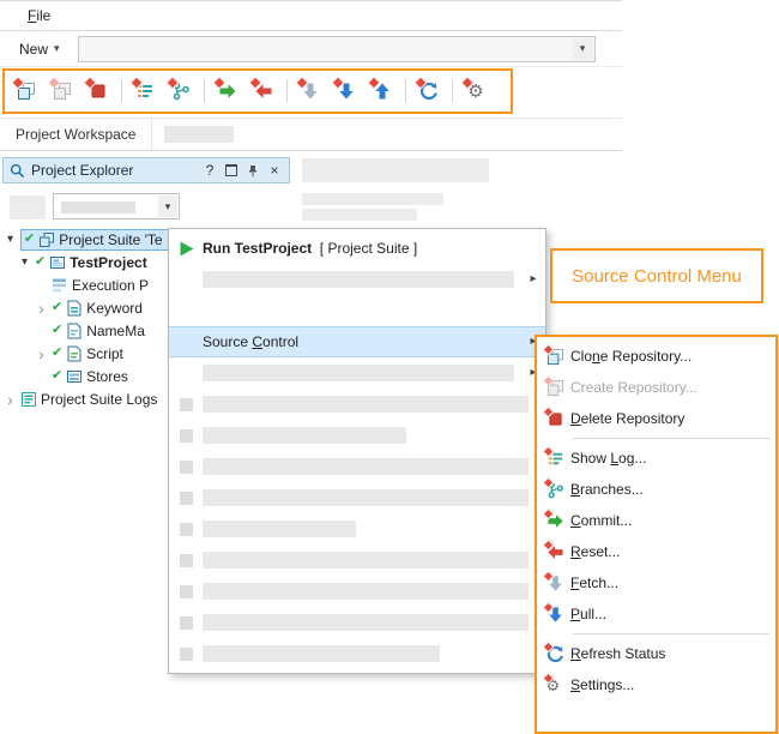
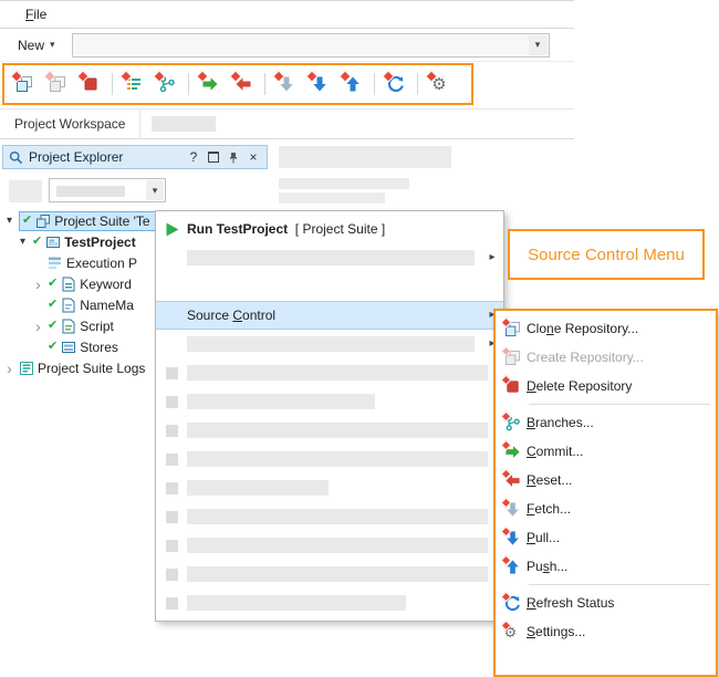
  File
  New
  ▾
  ▾
  ⚙
  Project Workspace
  Project Explorer
  ?
  ×
  ▾
  ▾
  ✔
  Project Suite 'Te
  ▾
  ✔
  TestProject
  Execution P
  ›
  ✔
  Keyword
  ✔
  NameMa
  ›
  ✔
  Script
  ✔
  Stores
  ›
  Project Suite Logs
  Run TestProject [ Project Suite ]
  ▸
  Source Control
  ▸
  ▸
  Clone Repository...
  Create Repository...
  Delete Repository
- Show Log...
  Branches...
  Commit...
  Reset...
  Fetch...
  Pull...
+ Push...
  Refresh Status
  ⚙
  Settings...
  Source Control Menu
